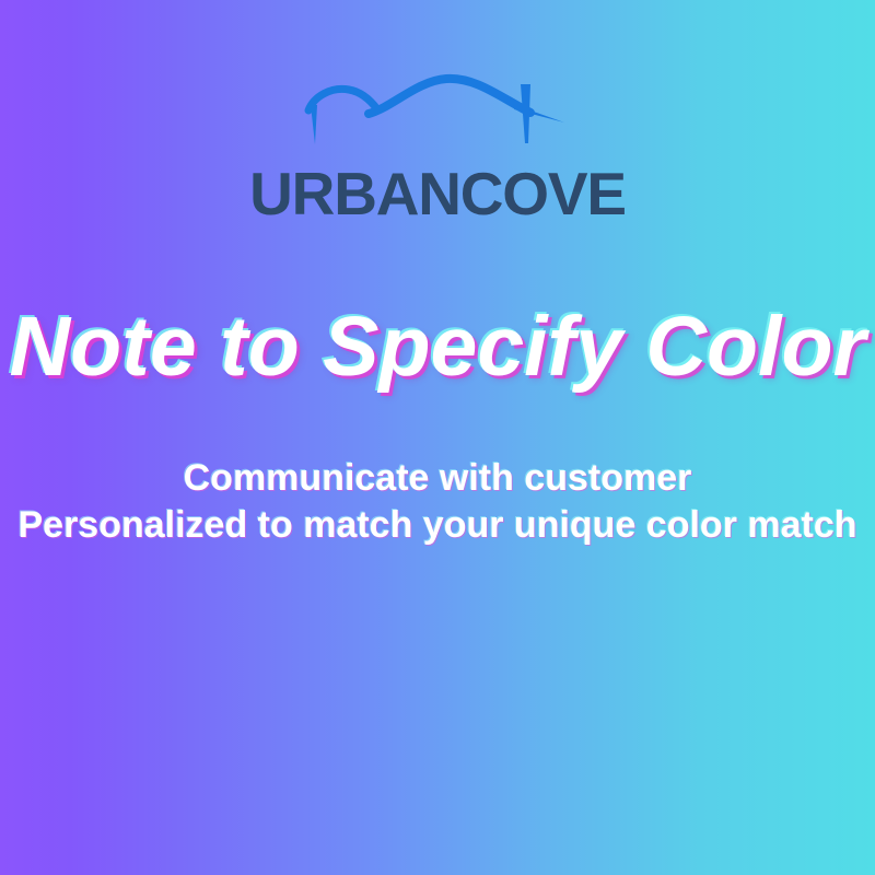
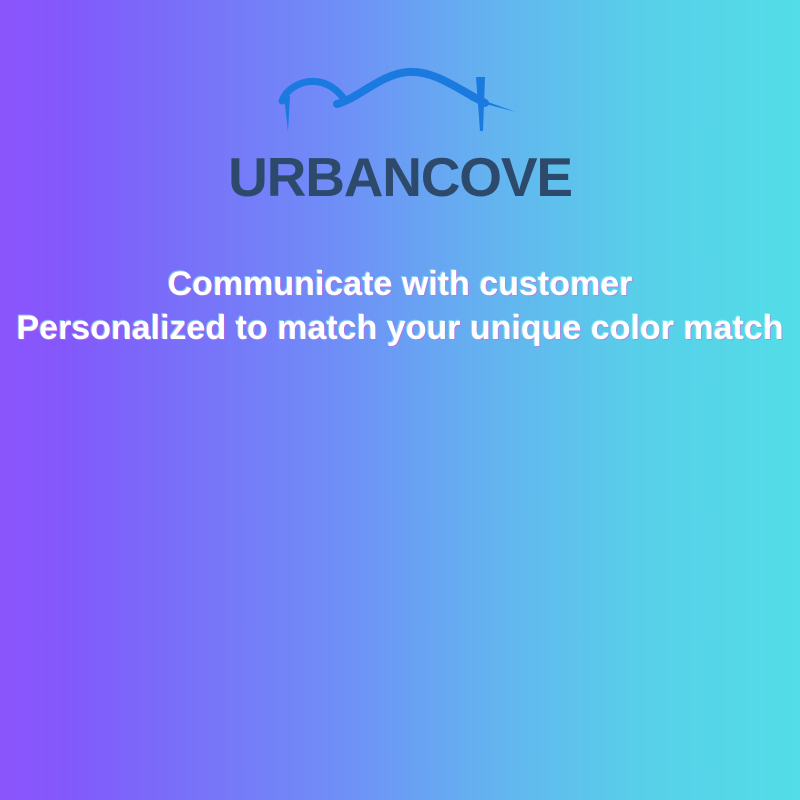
  URBANCOVE
- Note to Specify Color
  Communicate with customer
  Personalized to match your unique color match
